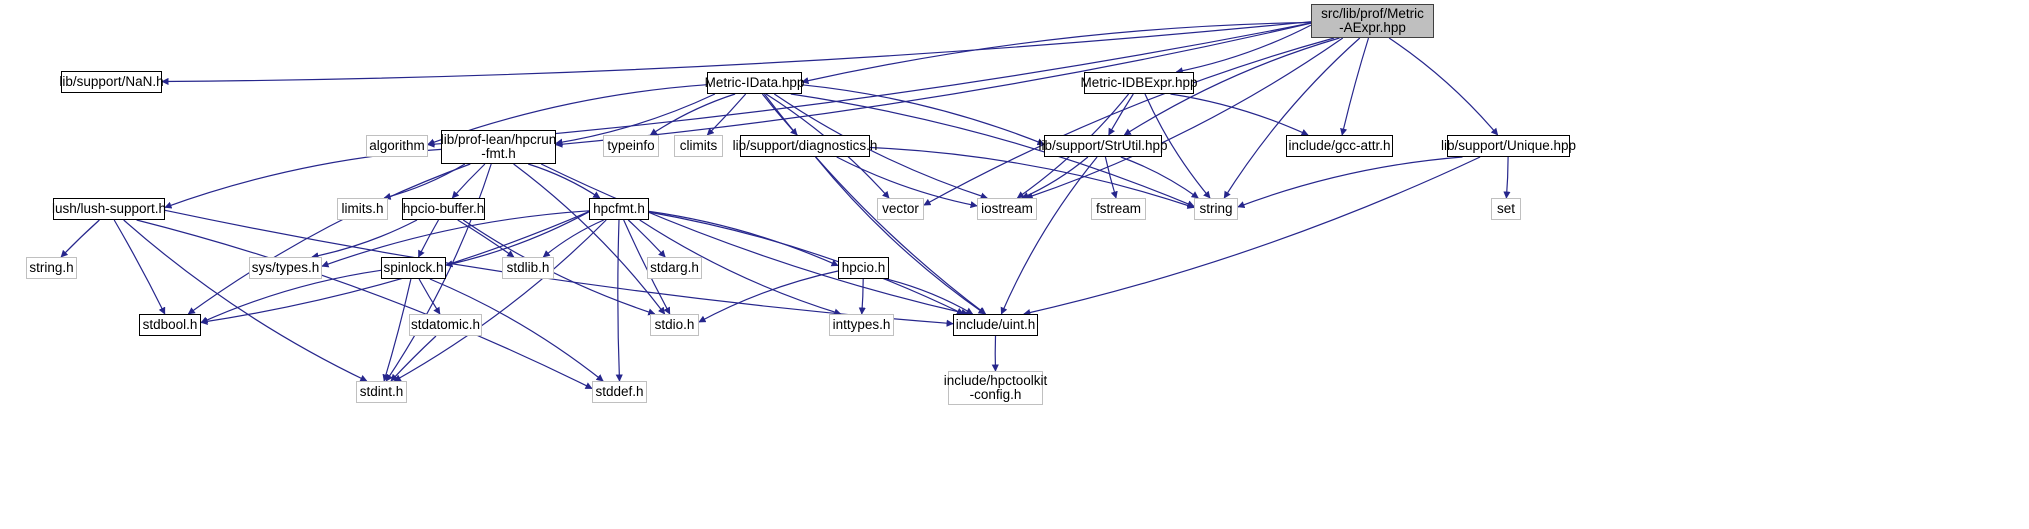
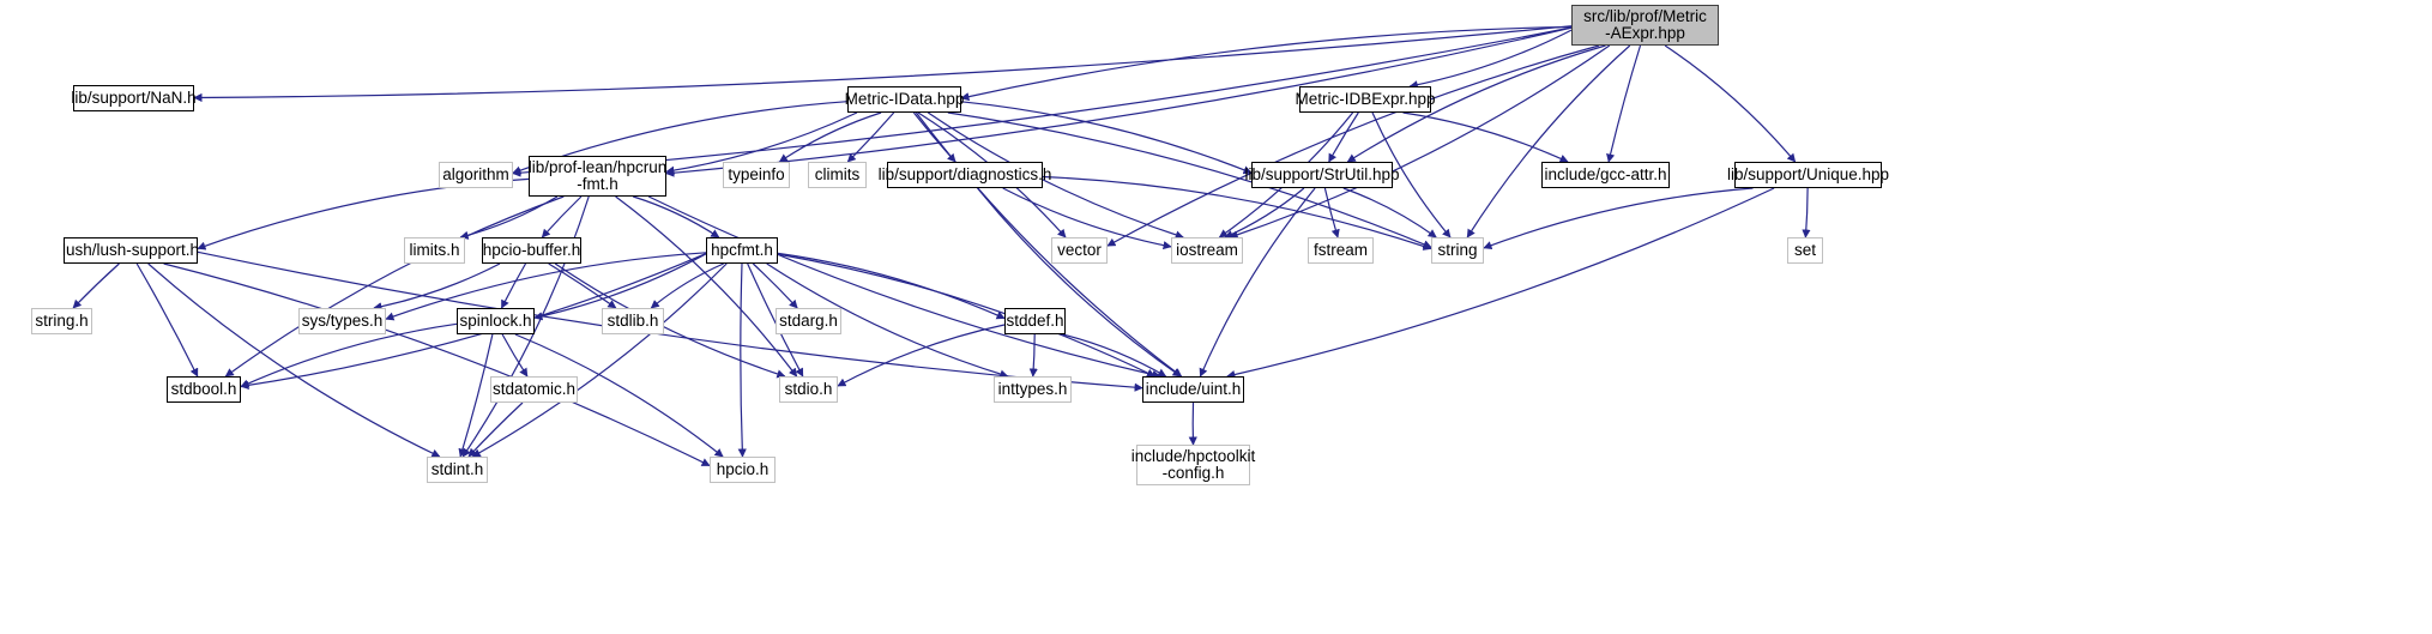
  src/lib/prof/Metric
  -AExpr.hpp
  lib/support/NaN.h
  Metric-IData.hpp
  Metric-IDBExpr.hpp
  algorithm
  lib/prof-lean/hpcrun
  -fmt.h
  typeinfo
  climits
  lib/support/diagnostics.h
  lib/support/StrUtil.hpp
  include/gcc-attr.h
  lib/support/Unique.hpp
  limits.h
  hpcio-buffer.h
  hpcfmt.h
  lush/lush-support.h
  vector
  iostream
  fstream
  string
  set
  string.h
  sys/types.h
  spinlock.h
  stdlib.h
  stdarg.h
- hpcio.h
+ stddef.h
  stdbool.h
  stdatomic.h
  stdio.h
  inttypes.h
  include/uint.h
  stdint.h
- stddef.h
+ hpcio.h
  include/hpctoolkit
  -config.h
